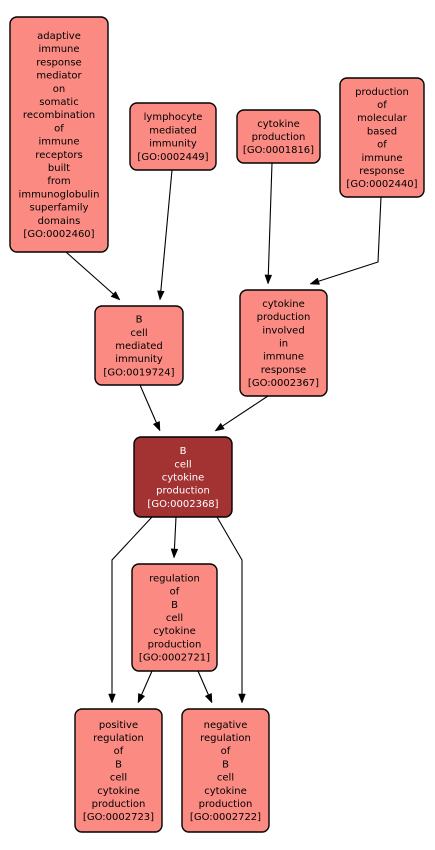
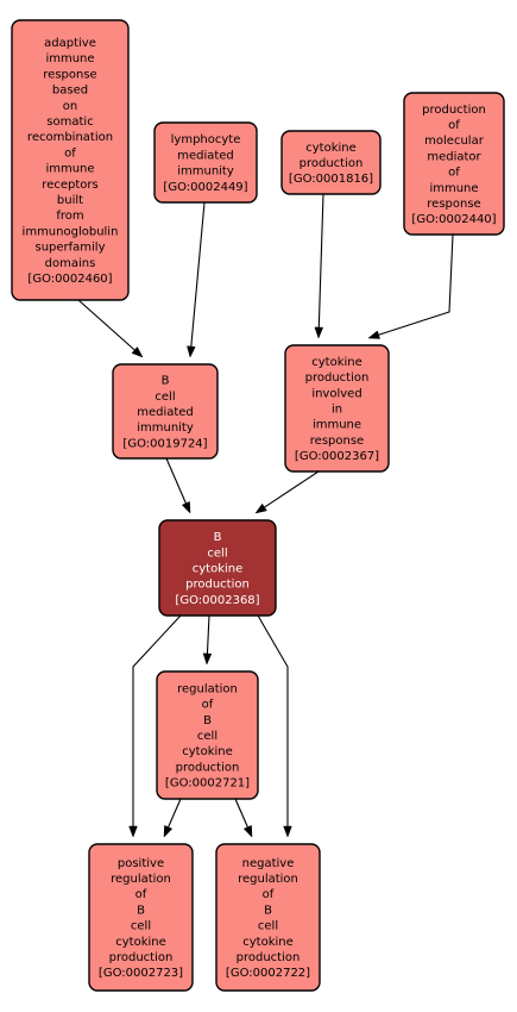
  adaptive
  immune
  response
- mediator
+ based
  on
  somatic
  recombination
  of
  immune
  receptors
  built
  from
  immunoglobulin
  superfamily
  domains
  [GO:0002460]
  lymphocyte
  mediated
  immunity
  [GO:0002449]
  cytokine
  production
  [GO:0001816]
  production
  of
  molecular
- based
+ mediator
  of
  immune
  response
  [GO:0002440]
  B
  cell
  mediated
  immunity
  [GO:0019724]
  cytokine
  production
  involved
  in
  immune
  response
  [GO:0002367]
  B
  cell
  cytokine
  production
  [GO:0002368]
  regulation
  of
  B
  cell
  cytokine
  production
  [GO:0002721]
  positive
  regulation
  of
  B
  cell
  cytokine
  production
  [GO:0002723]
  negative
  regulation
  of
  B
  cell
  cytokine
  production
  [GO:0002722]
